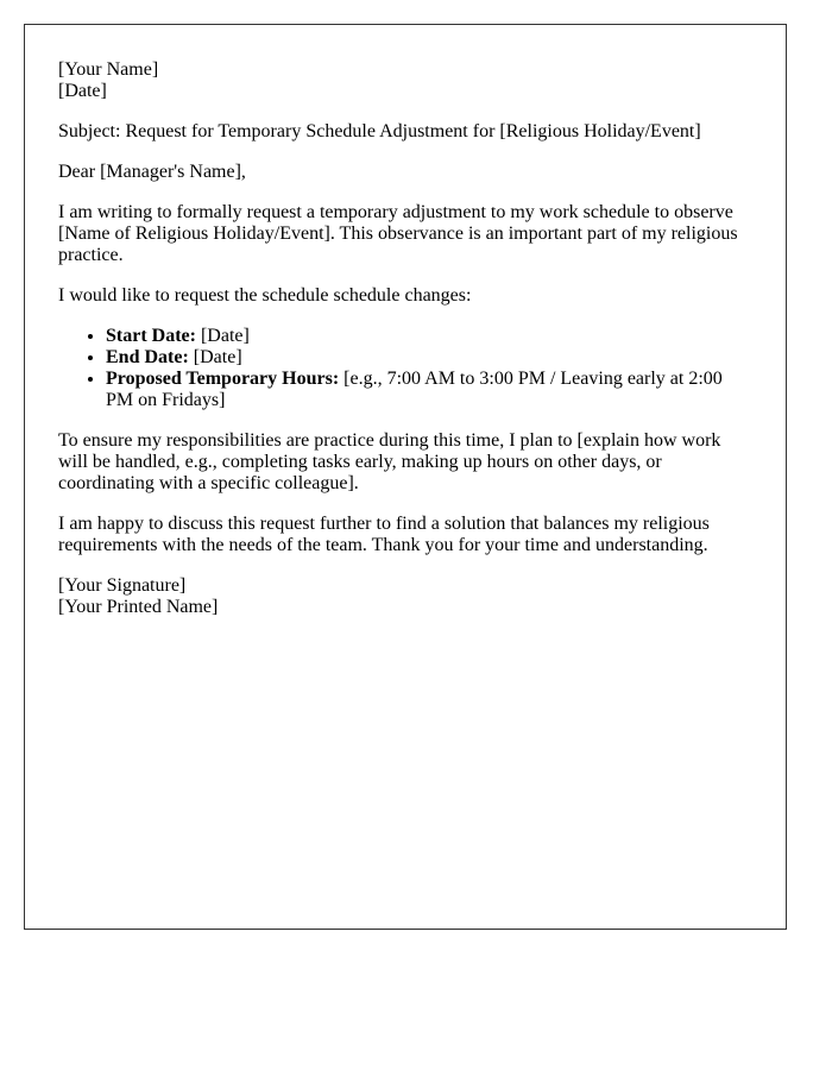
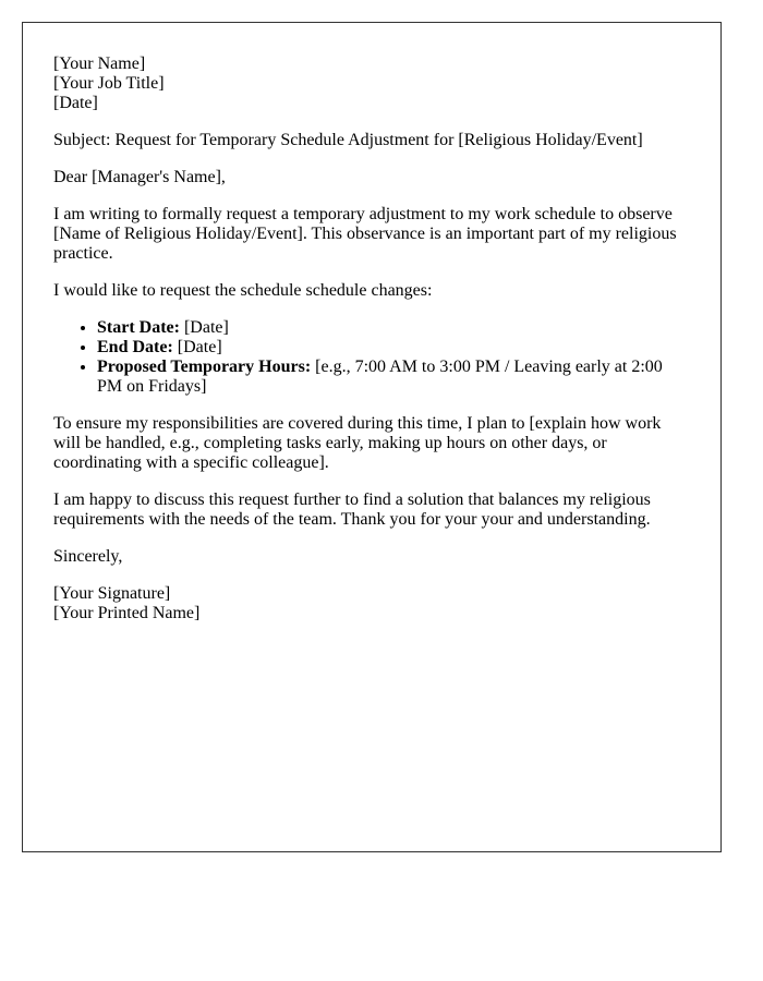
  [Your Name]
+ [Your Job Title]
  [Date]
  Subject: Request for Temporary Schedule Adjustment for [Religious Holiday/Event]
  Dear [Manager's Name],
  I am writing to formally request a temporary adjustment to my work schedule to observe [Name of Religious Holiday/Event]. This observance is an important part of my religious practice.
  I would like to request the schedule schedule changes:
  Start Date: [Date]
  End Date: [Date]
  Proposed Temporary Hours: [e.g., 7:00 AM to 3:00 PM / Leaving early at 2:00 PM on Fridays]
- To ensure my responsibilities are practice during this time, I plan to [explain how work will be handled, e.g., completing tasks early, making up hours on other days, or coordinating with a specific colleague].
+ To ensure my responsibilities are covered during this time, I plan to [explain how work will be handled, e.g., completing tasks early, making up hours on other days, or coordinating with a specific colleague].
- I am happy to discuss this request further to find a solution that balances my religious requirements with the needs of the team. Thank you for your time and understanding.
+ I am happy to discuss this request further to find a solution that balances my religious requirements with the needs of the team. Thank you for your your and understanding.
+ Sincerely,
  [Your Signature]
  [Your Printed Name]
